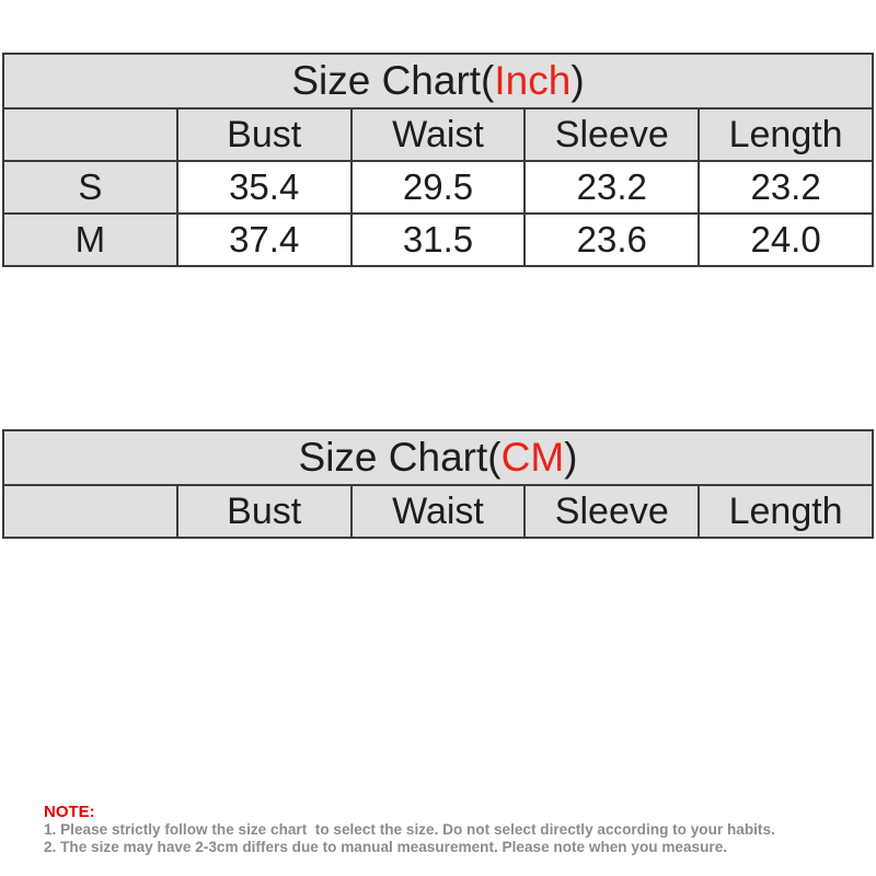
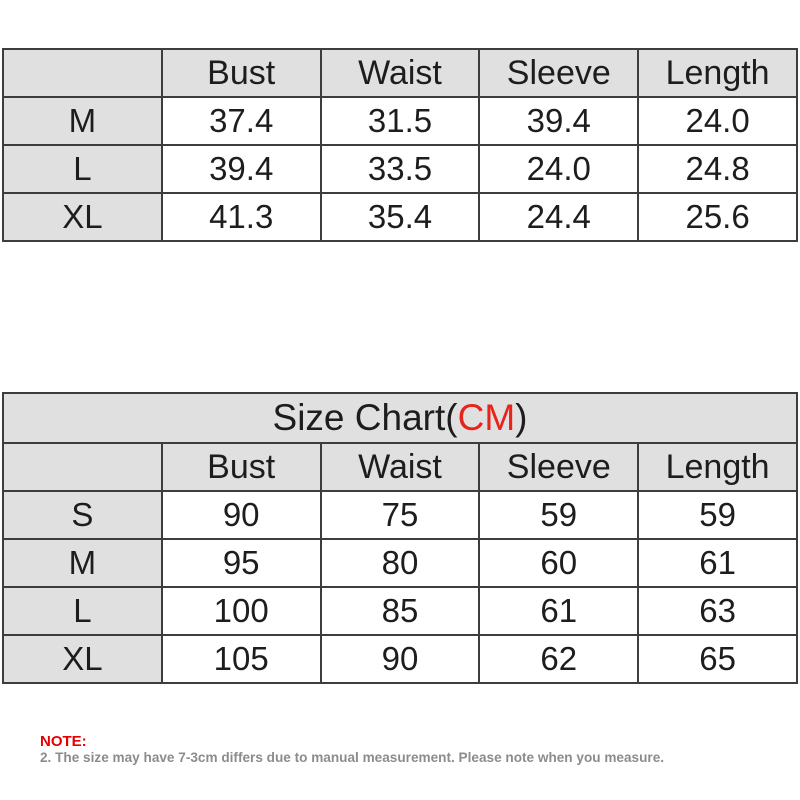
- Size Chart(Inch)
  	Bust	Waist	Sleeve	Length
- S	35.4	29.5	23.2	23.2
- M	37.4	31.5	23.6	24.0
+ M	37.4	31.5	39.4	24.0
+ L	39.4	33.5	24.0	24.8
+ XL	41.3	35.4	24.4	25.6
  Size Chart(CM)
  	Bust	Waist	Sleeve	Length
+ S	90	75	59	59
+ M	95	80	60	61
+ L	100	85	61	63
+ XL	105	90	62	65
  NOTE:
- 1. Please strictly follow the size chart to select the size. Do not select directly according to your habits.
- 2. The size may have 2-3cm differs due to manual measurement. Please note when you measure.
+ 2. The size may have 7-3cm differs due to manual measurement. Please note when you measure.
